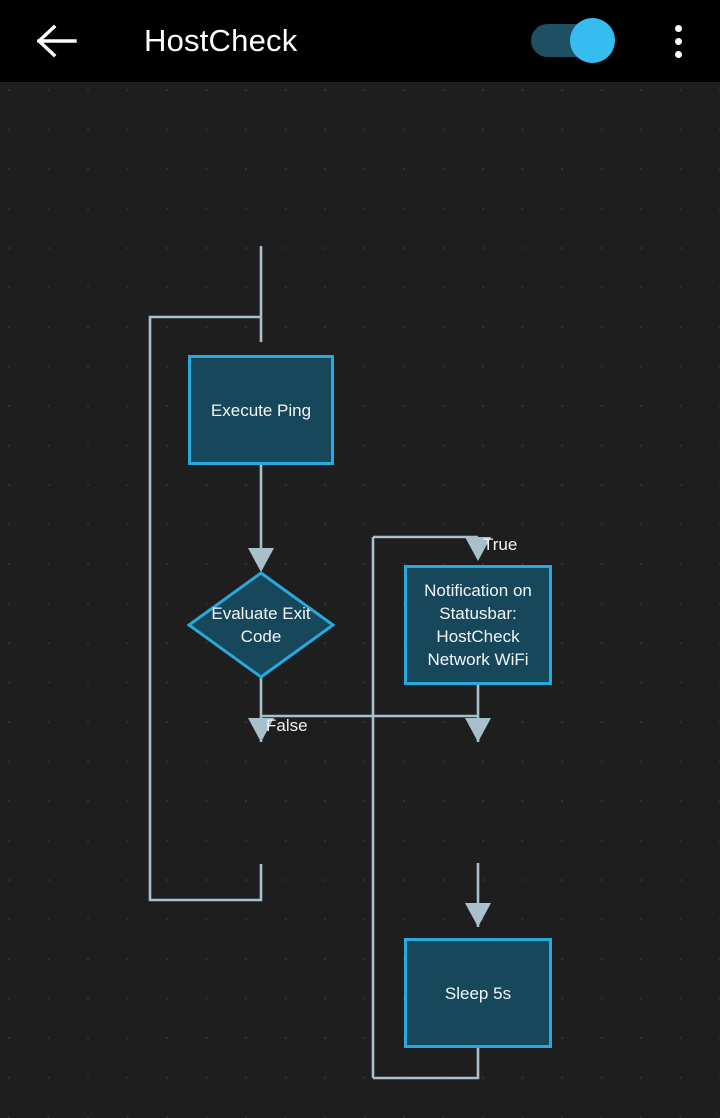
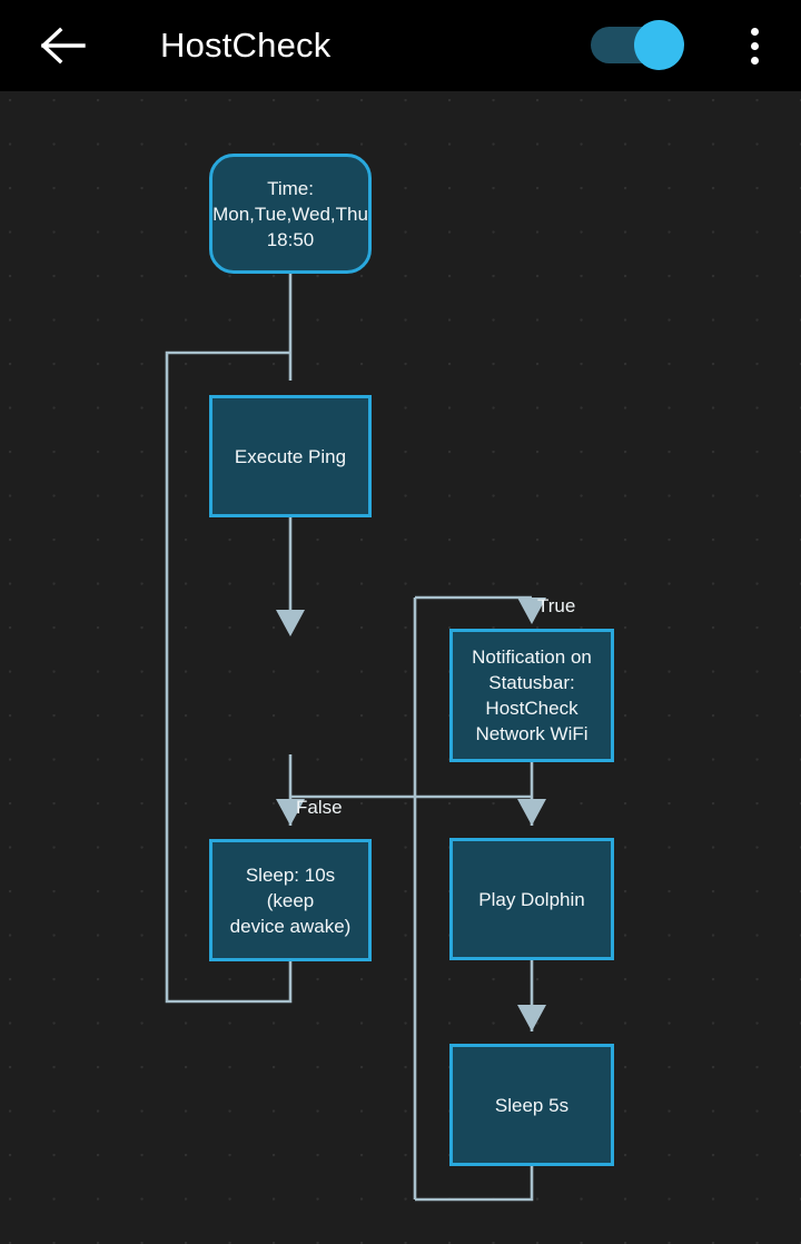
  HostCheck
+ Time:
+ Mon,Tue,Wed,Thu
+ 18:50
  Execute Ping
- Evaluate Exit
- Code
  Notification on
  Statusbar:
  HostCheck
  Network WiFi
+ Sleep: 10s (keep
+ device awake)
+ Play Dolphin
  Sleep 5s
  True
  False
